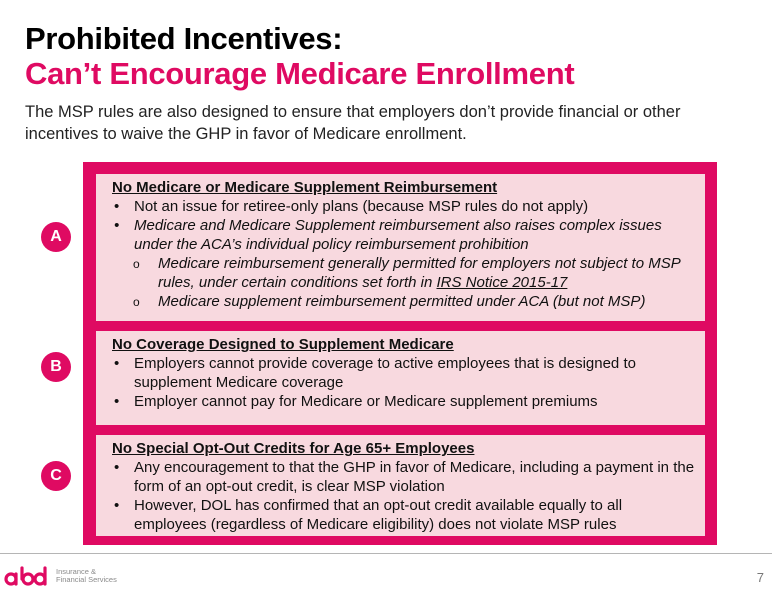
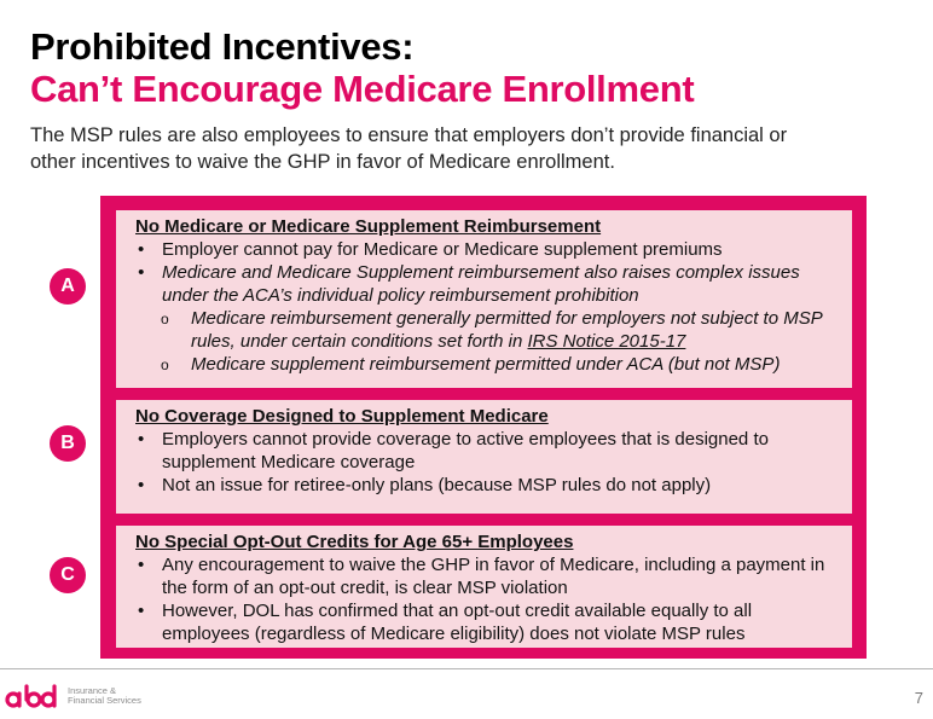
  Prohibited Incentives:
  Can’t Encourage Medicare Enrollment
- The MSP rules are also designed to ensure that employers don’t provide financial or other incentives to waive the GHP in favor of Medicare enrollment.
+ The MSP rules are also employees to ensure that employers don’t provide financial or other incentives to waive the GHP in favor of Medicare enrollment.
  A
  B
  C
  No Medicare or Medicare Supplement Reimbursement
- Not an issue for retiree-only plans (because MSP rules do not apply)
+ Employer cannot pay for Medicare or Medicare supplement premiums
  Medicare and Medicare Supplement reimbursement also raises complex issues under the ACA’s individual policy reimbursement prohibition
  Medicare reimbursement generally permitted for employers not subject to MSP rules, under certain conditions set forth in IRS Notice 2015-17
  Medicare supplement reimbursement permitted under ACA (but not MSP)
  No Coverage Designed to Supplement Medicare
  Employers cannot provide coverage to active employees that is designed to supplement Medicare coverage
- Employer cannot pay for Medicare or Medicare supplement premiums
+ Not an issue for retiree-only plans (because MSP rules do not apply)
  No Special Opt-Out Credits for Age 65+ Employees
- Any encouragement to that the GHP in favor of Medicare, including a payment in the form of an opt-out credit, is clear MSP violation
+ Any encouragement to waive the GHP in favor of Medicare, including a payment in the form of an opt-out credit, is clear MSP violation
  However, DOL has confirmed that an opt-out credit available equally to all employees (regardless of Medicare eligibility) does not violate MSP rules
  Insurance &
  Financial Services
  7
